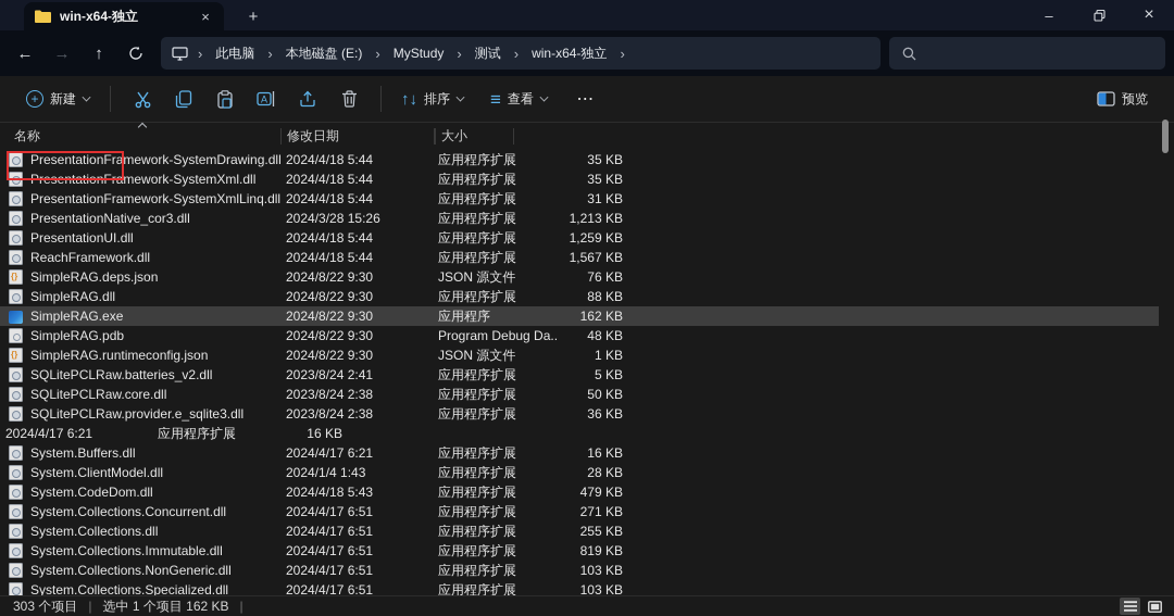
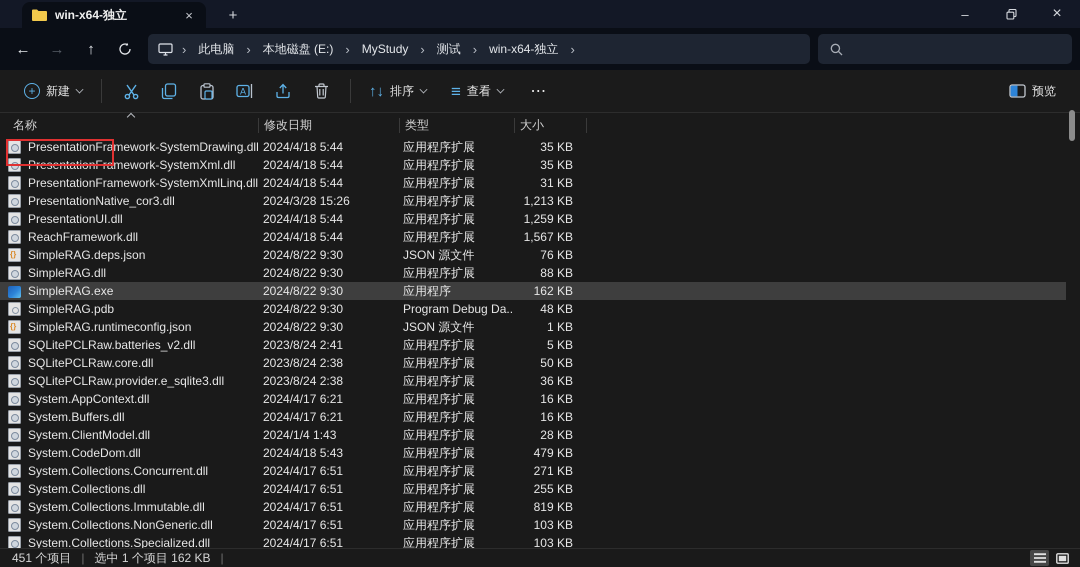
  win-x64-独立
  ×
  +
  –
  ×
  ←
  →
  ↑
  ›
  此电脑
  ›
  本地磁盘 (E:)
  ›
  MyStudy
  ›
  测试
  ›
  win-x64-独立
  ›
  +
  新建
  A
  ↑↓
  排序
  ≡
  查看
  ⋯
  预览
  名称
  修改日期
+ 类型
  大小
  PresentationFramework-SystemDrawing.dll
  2024/4/18 5:44
  应用程序扩展
  35 KB
  PresentationFramework-SystemXml.dll
  2024/4/18 5:44
  应用程序扩展
  35 KB
  PresentationFramework-SystemXmlLinq.dll
  2024/4/18 5:44
  应用程序扩展
  31 KB
  PresentationNative_cor3.dll
  2024/3/28 15:26
  应用程序扩展
  1,213 KB
  PresentationUI.dll
  2024/4/18 5:44
  应用程序扩展
  1,259 KB
  ReachFramework.dll
  2024/4/18 5:44
  应用程序扩展
  1,567 KB
  SimpleRAG.deps.json
  2024/8/22 9:30
  JSON 源文件
  76 KB
  SimpleRAG.dll
  2024/8/22 9:30
  应用程序扩展
  88 KB
  SimpleRAG.exe
  2024/8/22 9:30
  应用程序
  162 KB
  SimpleRAG.pdb
  2024/8/22 9:30
  Program Debug Da..
  48 KB
  SimpleRAG.runtimeconfig.json
  2024/8/22 9:30
  JSON 源文件
  1 KB
  SQLitePCLRaw.batteries_v2.dll
  2023/8/24 2:41
  应用程序扩展
  5 KB
  SQLitePCLRaw.core.dll
  2023/8/24 2:38
  应用程序扩展
  50 KB
  SQLitePCLRaw.provider.e_sqlite3.dll
  2023/8/24 2:38
  应用程序扩展
  36 KB
+ System.AppContext.dll
  2024/4/17 6:21
  应用程序扩展
  16 KB
  System.Buffers.dll
  2024/4/17 6:21
  应用程序扩展
  16 KB
  System.ClientModel.dll
  2024/1/4 1:43
  应用程序扩展
  28 KB
  System.CodeDom.dll
  2024/4/18 5:43
  应用程序扩展
  479 KB
  System.Collections.Concurrent.dll
  2024/4/17 6:51
  应用程序扩展
  271 KB
  System.Collections.dll
  2024/4/17 6:51
  应用程序扩展
  255 KB
  System.Collections.Immutable.dll
  2024/4/17 6:51
  应用程序扩展
  819 KB
  System.Collections.NonGeneric.dll
  2024/4/17 6:51
  应用程序扩展
  103 KB
  System.Collections.Specialized.dll
  2024/4/17 6:51
  应用程序扩展
  103 KB
- 303 个项目
+ 451 个项目
  |
  选中 1 个项目 162 KB
  |
